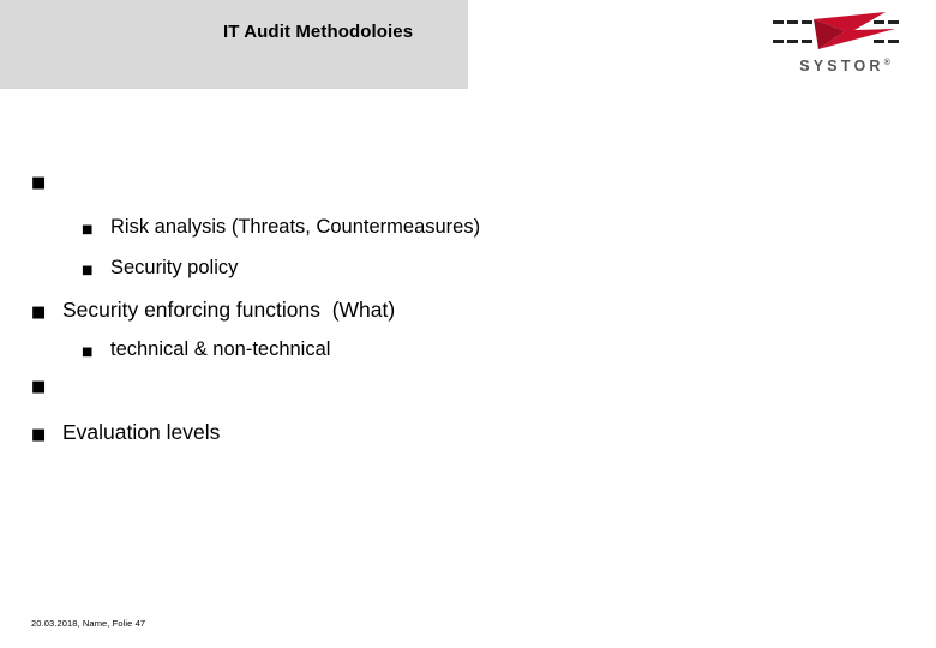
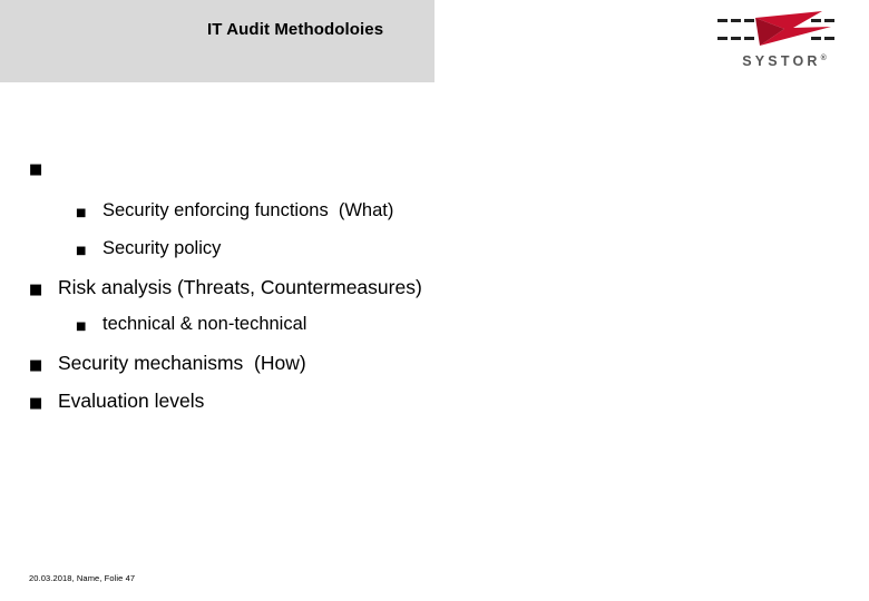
  IT Audit Methodoloies
  SYSTOR
  ■
  ■
- Risk analysis (Threats, Countermeasures)
+ Security enforcing functions (What)
  ■
  Security policy
  ■
- Security enforcing functions (What)
+ Risk analysis (Threats, Countermeasures)
  ■
  technical & non-technical
  ■
+ Security mechanisms (How)
  ■
  Evaluation levels
  20.03.2018, Name, Folie 47
